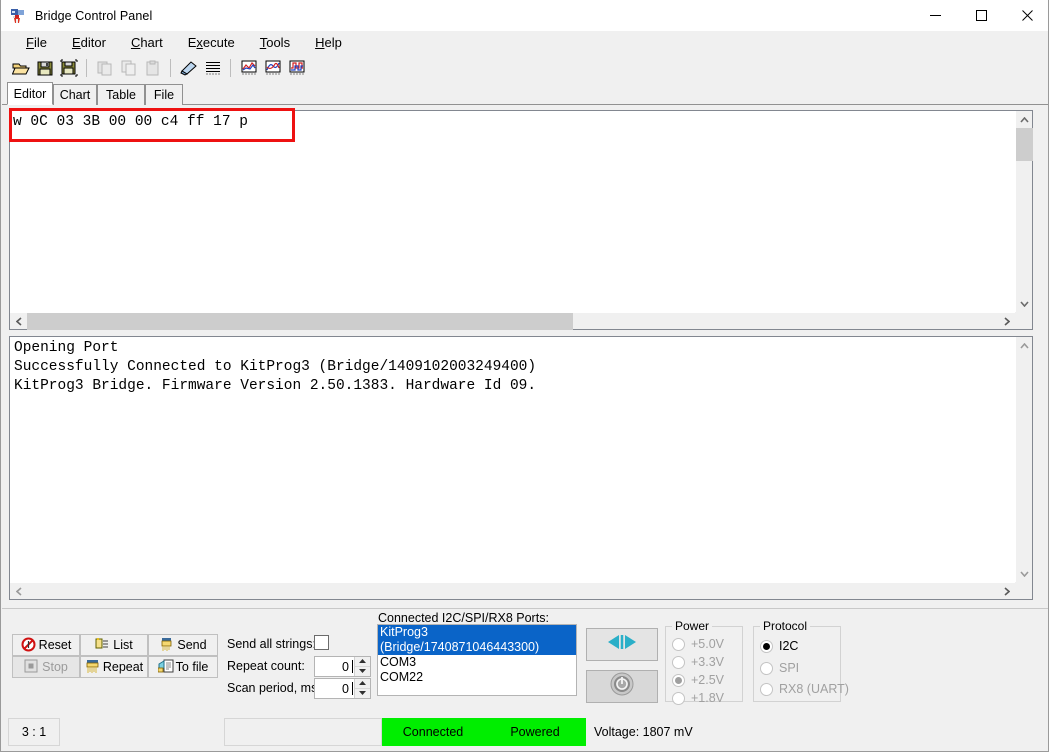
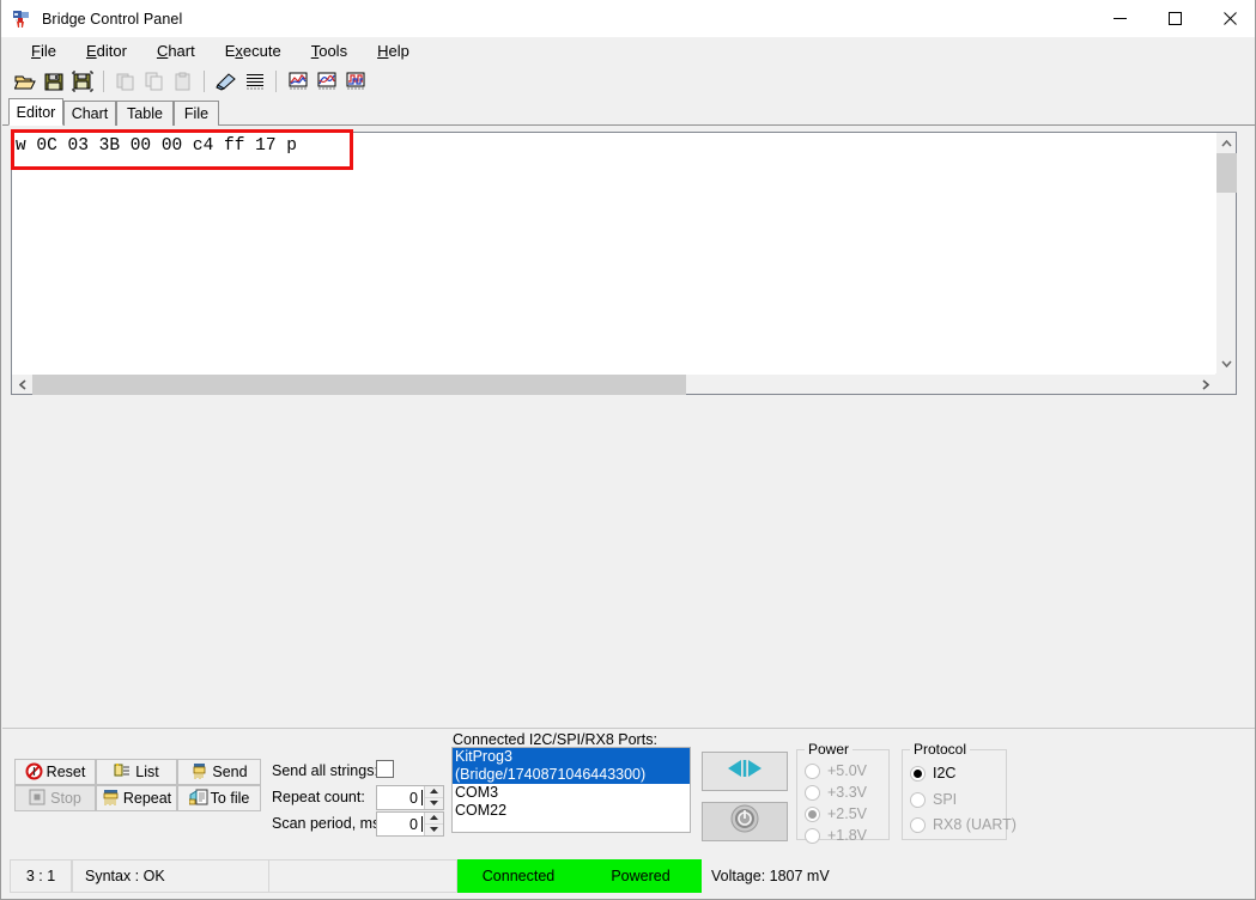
  Bridge Control Panel
  File
  Editor
  Chart
  Execute
  Tools
  Help
  Editor
  Chart
  Table
  File
  w 0C 03 3B 00 00 c4 ff 17 p
- Opening Port
- Successfully Connected to KitProg3 (Bridge/1409102003249400)
- KitProg3 Bridge. Firmware Version 2.50.1383. Hardware Id 09.
  Reset
  List
  Send
  Stop
  Repeat
  To file
  Send all strings
  Repeat count:
  0
  Scan period, m
  0
  Connected I2C/SPI/RX8 Ports:
  KitProg3 (Bridge/1740871046443300)
  COM3
  COM22
  Power
  +5.0V
  +3.3V
  +2.5V
  +1.8V
  Protocol
  I2C
  SPI
  RX8 (UART)
  3 : 1
+ Syntax : OK
  Connected
  Powered
  Voltage: 1807 mV
